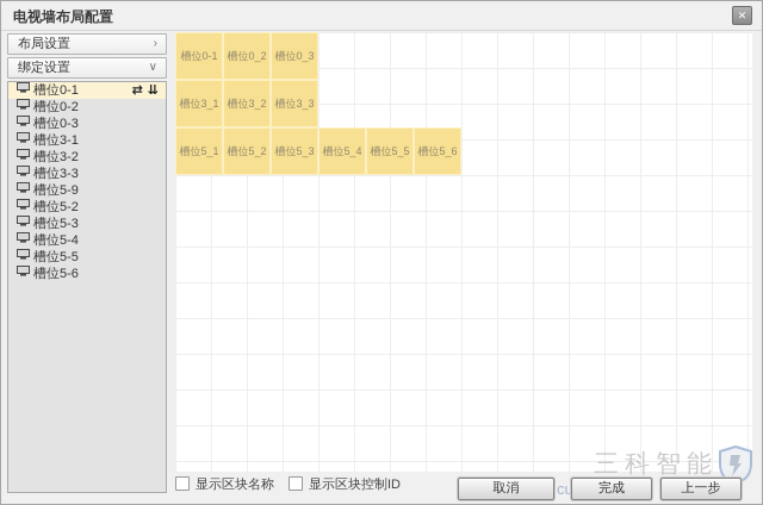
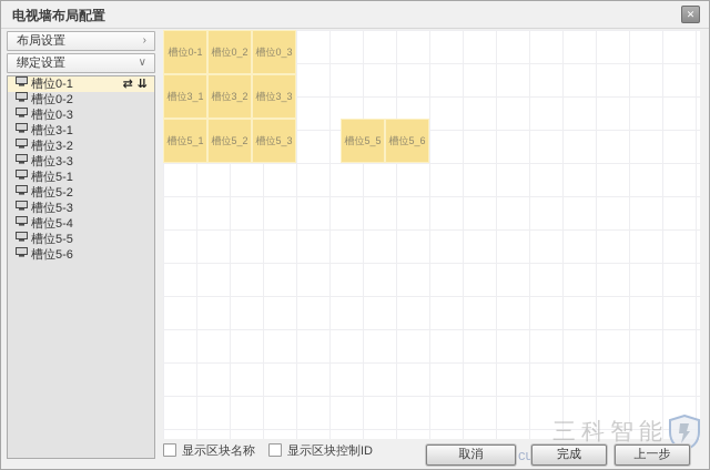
  电视墙布局配置
  ✕
  布局设置
  ›
  绑定设置
  ∨
  槽位0-1
  ⇄ ⇊
  槽位0-2
  槽位0-3
  槽位3-1
  槽位3-2
  槽位3-3
- 槽位5-9
+ 槽位5-1
  槽位5-2
  槽位5-3
  槽位5-4
  槽位5-5
  槽位5-6
  槽位0-1
  槽位0_2
  槽位0_3
  槽位3_1
  槽位3_2
  槽位3_3
  槽位5_1
  槽位5_2
  槽位5_3
- 槽位5_4
  槽位5_5
  槽位5_6
  三科智能
  显示区块名称 显示区块控制ID
  取消
  完成
  上一步
